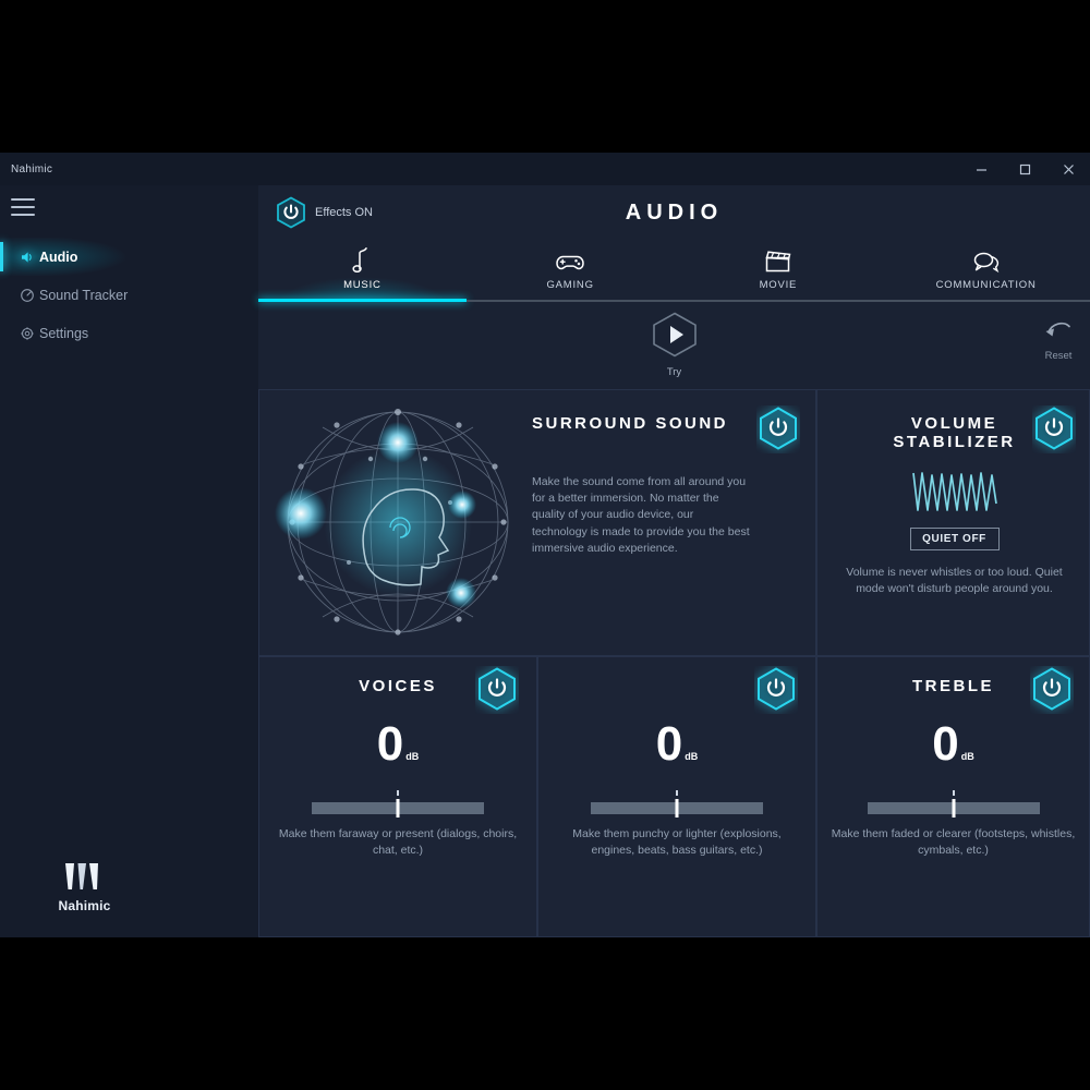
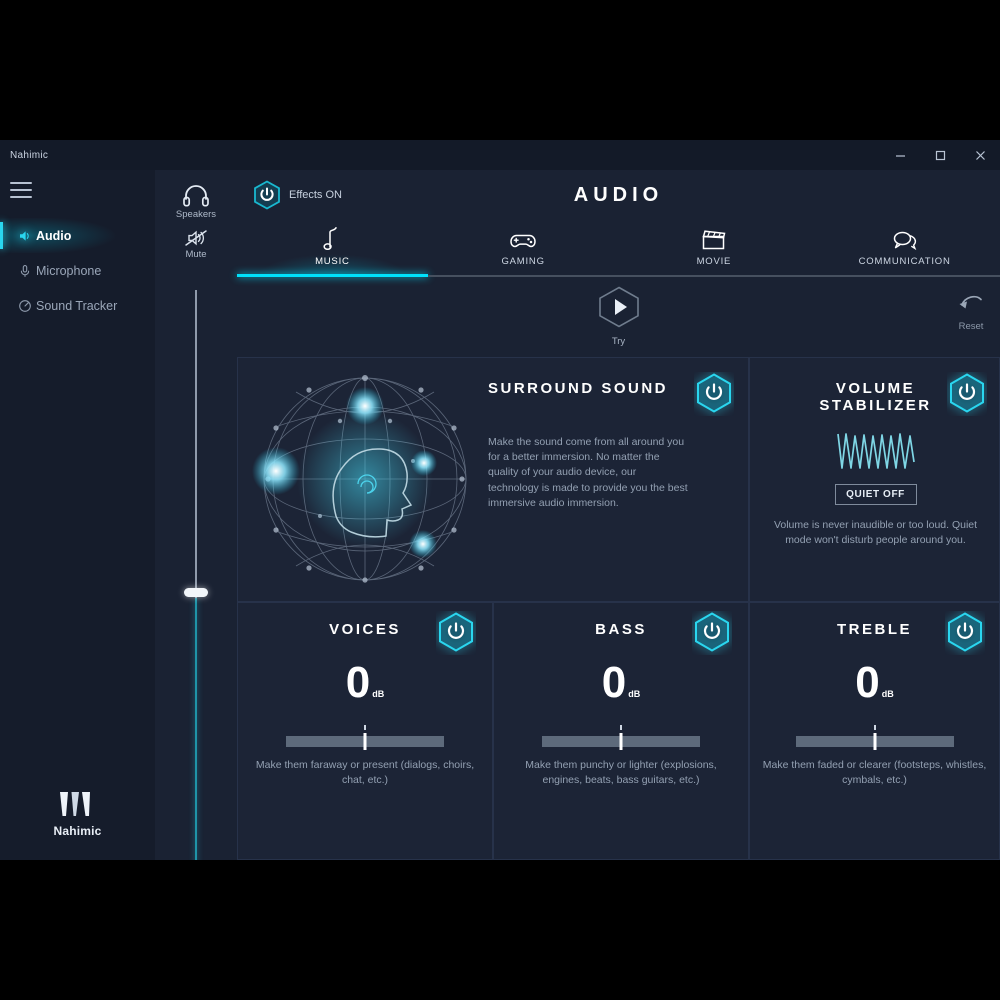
  Nahimic
  Audio
+ Microphone
  Sound Tracker
- Settings
  Nahimic
+ Speakers
+ Mute
  Effects ON
  AUDIO
  MUSIC
  GAMING
  MOVIE
  COMMUNICATION
  Try
  Reset
  SURROUND SOUND
- Make the sound come from all around you for a better immersion. No matter the quality of your audio device, our technology is made to provide you the best immersive audio experience.
+ Make the sound come from all around you for a better immersion. No matter the quality of your audio device, our technology is made to provide you the best immersive audio immersion.
  VOLUME
  STABILIZER
  QUIET OFF
- Volume is never whistles or too loud. Quiet mode won't disturb people around you.
+ Volume is never inaudible or too loud. Quiet mode won't disturb people around you.
  VOICES
  0 dB
  Make them faraway or present (dialogs, choirs, chat, etc.)
+ BASS
  0 dB
  Make them punchy or lighter (explosions, engines, beats, bass guitars, etc.)
  TREBLE
  0 dB
  Make them faded or clearer (footsteps, whistles, cymbals, etc.)
